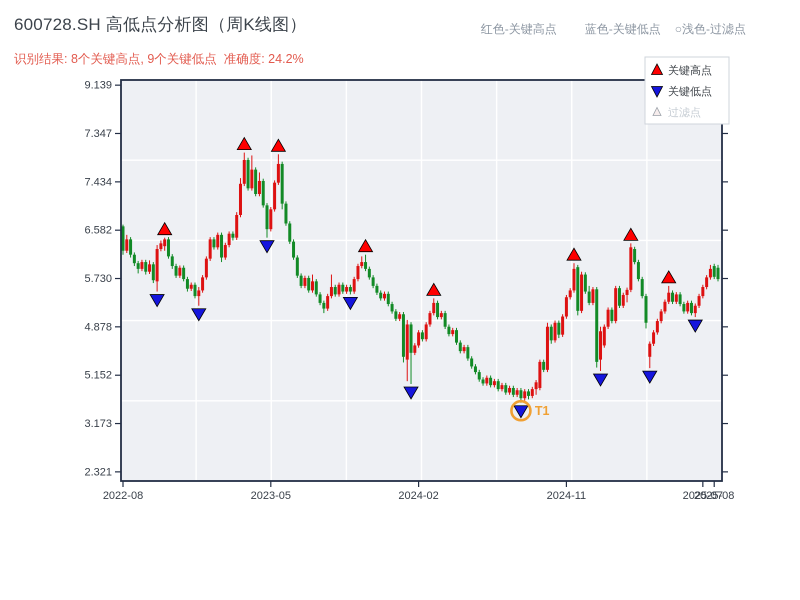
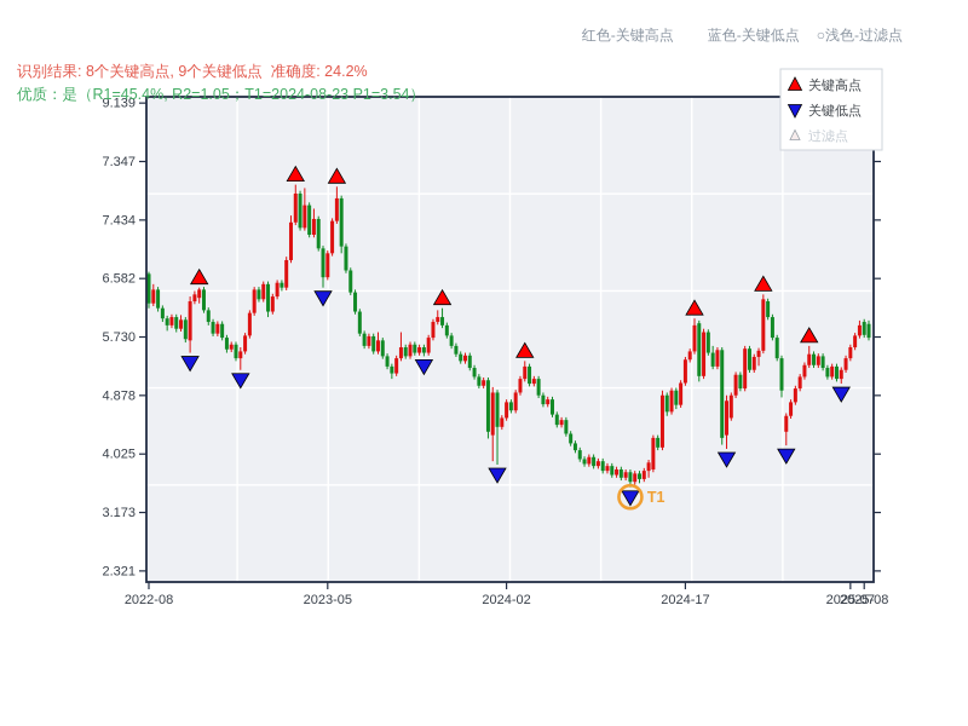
- 600728.SH 高低点分析图（周K线图）
  红色-关键高点
  蓝色-关键低点
  ○浅色-过滤点
  识别结果: 8个关键高点, 9个关键低点 准确度: 24.2%
+ 优质：是（R1=45.4%, R2=1.05；T1=2024-08-23 P1=3.54）
  9.139
  7.347
  7.434
  6.582
  5.730
  4.878
- 5.152
+ 4.025
  3.173
  2.321
  2022-08
  2023-05
  2024-02
- 2024-11
+ 2024-17
  2025-07
  2025-08
  T1
  关键高点
  关键低点
  过滤点
